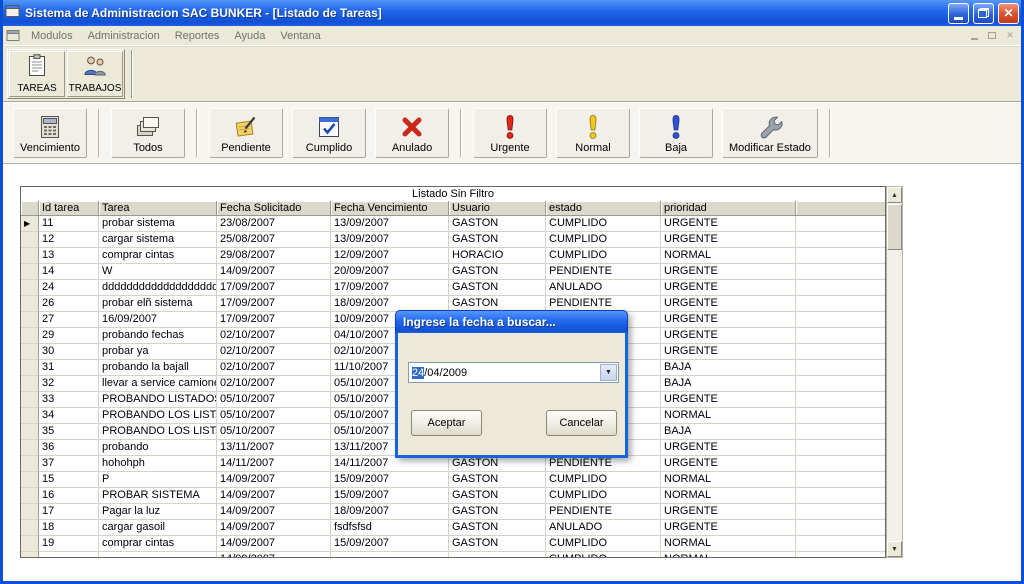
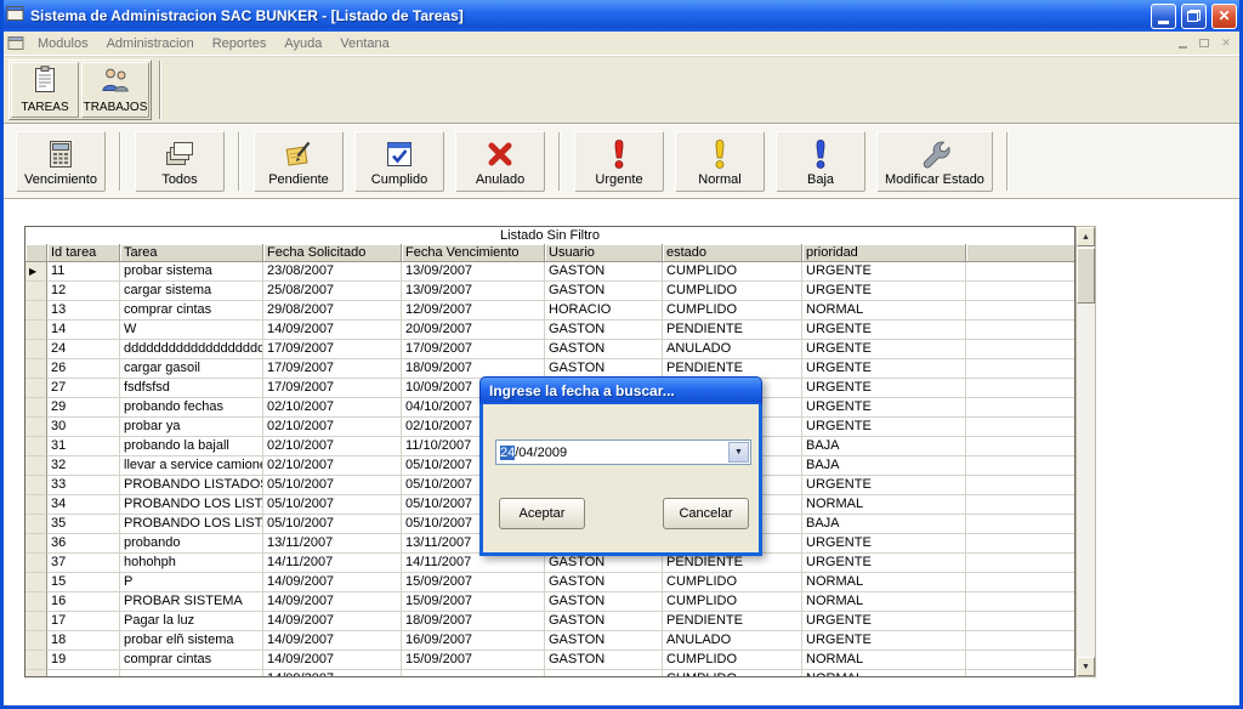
  Sistema de Administracion SAC BUNKER - [Listado de Tareas]
  ✕
  Modulos
  Administracion
  Reportes
  Ayuda
  Ventana
  ✕
  TAREAS
  TRABAJOS
  Vencimiento
  Todos
  Pendiente
  Cumplido
  Anulado
  Urgente
  Normal
  Baja
  Modificar Estado
  Listado Sin Filtro
  Id tarea
  Tarea
  Fecha Solicitado
  Fecha Vencimiento
  Usuario
  estado
  prioridad
  ▶
  11
  probar sistema
  23/08/2007
  13/09/2007
  GASTON
  CUMPLIDO
  URGENTE
  12
  cargar sistema
  25/08/2007
  13/09/2007
  GASTON
  CUMPLIDO
  URGENTE
  13
  comprar cintas
  29/08/2007
  12/09/2007
  HORACIO
  CUMPLIDO
  NORMAL
  14
  W
  14/09/2007
  20/09/2007
  GASTON
  PENDIENTE
  URGENTE
  24
  ddddddddddddddddddd
  17/09/2007
  17/09/2007
  GASTON
  ANULADO
  URGENTE
  26
- probar elñ sistema
+ cargar gasoil
  17/09/2007
  18/09/2007
  GASTON
  PENDIENTE
  URGENTE
  27
- 16/09/2007
+ fsdfsfsd
  17/09/2007
  10/09/2007
  URGENTE
  29
  probando fechas
  02/10/2007
  04/10/2007
  URGENTE
  30
  probar ya
  02/10/2007
  02/10/2007
  URGENTE
  31
  probando la bajall
  02/10/2007
  11/10/2007
  BAJA
  32
  llevar a service camione
  02/10/2007
  05/10/2007
  BAJA
  33
  PROBANDO LISTADO
  05/10/2007
  05/10/2007
  URGENTE
  34
  PROBANDO LOS LIST
  05/10/2007
  05/10/2007
  NORMAL
  35
  PROBANDO LOS LIST
  05/10/2007
  05/10/2007
  BAJA
  36
  probando
  13/11/2007
  13/11/2007
  URGENTE
  37
  hohohph
  14/11/2007
  14/11/2007
  GASTON
  PENDIENTE
  URGENTE
  15
  P
  14/09/2007
  15/09/2007
  GASTON
  CUMPLIDO
  NORMAL
  16
  PROBAR SISTEMA
  14/09/2007
  15/09/2007
  GASTON
  CUMPLIDO
  NORMAL
  17
  Pagar la luz
  14/09/2007
  18/09/2007
  GASTON
  PENDIENTE
  URGENTE
  18
- cargar gasoil
+ probar elñ sistema
  14/09/2007
- fsdfsfsd
+ 16/09/2007
  GASTON
  ANULADO
  URGENTE
  19
  comprar cintas
  14/09/2007
  15/09/2007
  GASTON
  CUMPLIDO
  NORMAL
  Ingrese la fecha a buscar...
  24/04/2009
  Aceptar
  Cancelar
